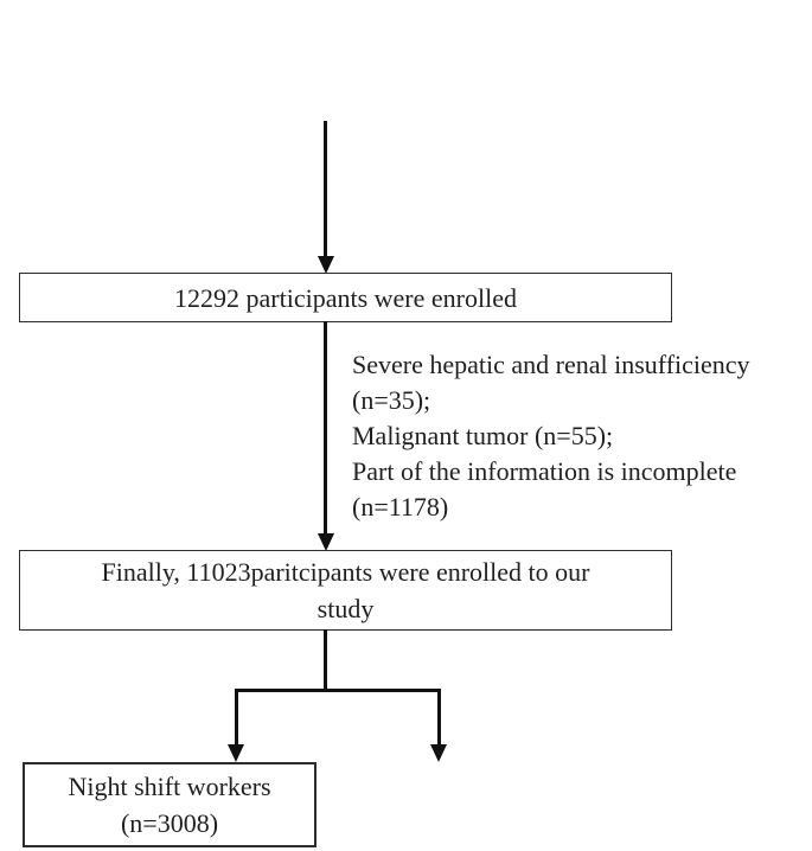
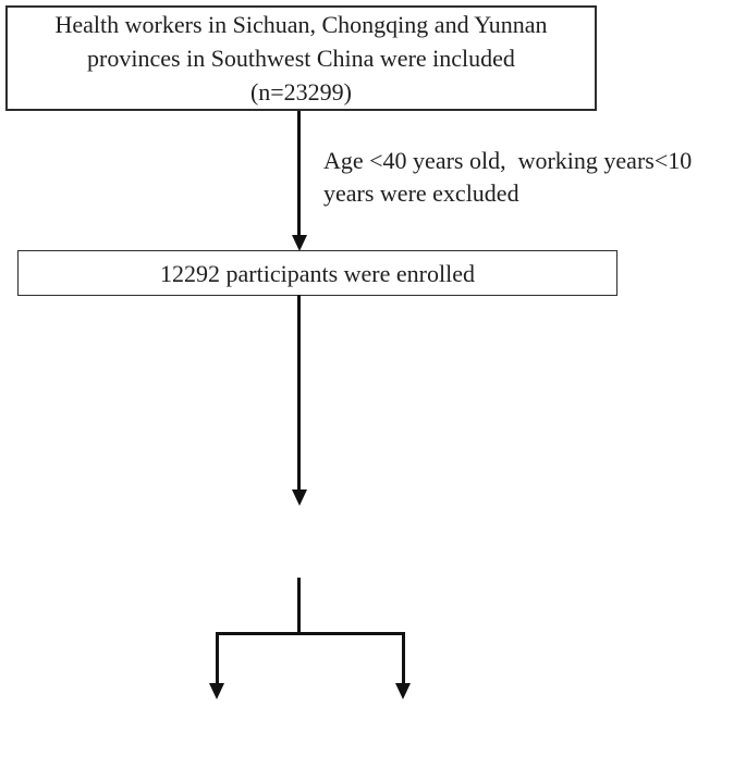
+ Health workers in Sichuan, Chongqing and Yunnan
+ provinces in Southwest China were included
+ (n=23299)
+ Age <40 years old, working years<10
+ years were excluded
  12292 participants were enrolled
- Severe hepatic and renal insufficiency
- (n=35);
- Malignant tumor (n=55);
- Part of the information is incomplete
- (n=1178)
- Finally, 11023paritcipants were enrolled to our
- study
- Night shift workers
- (n=3008)
